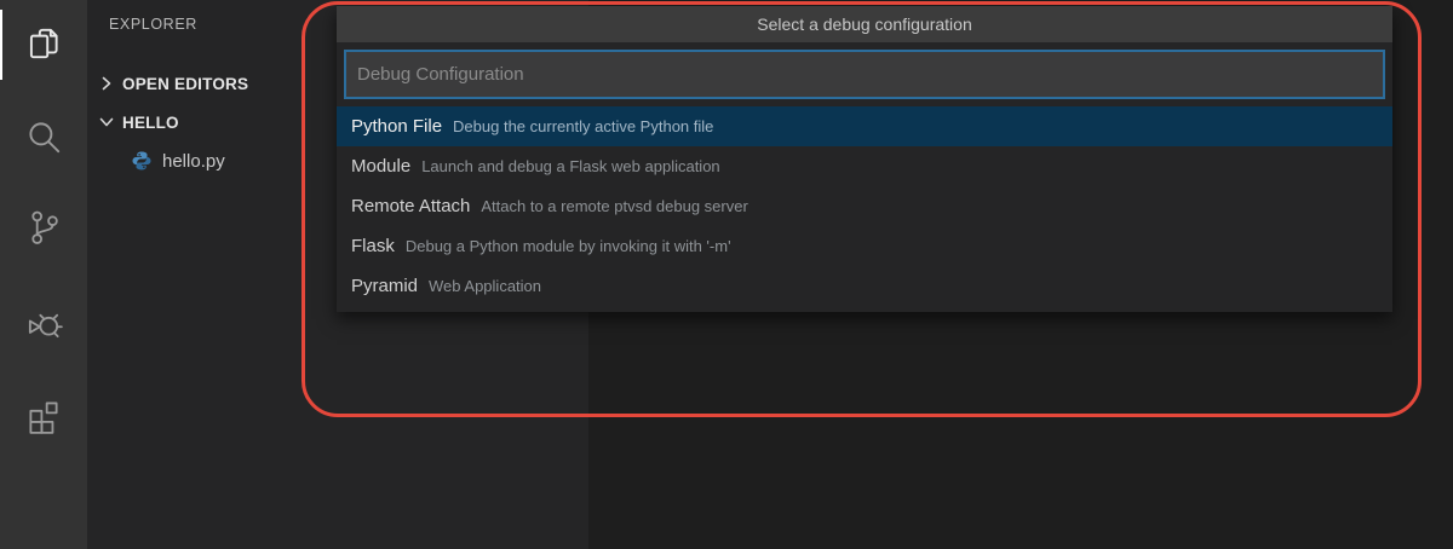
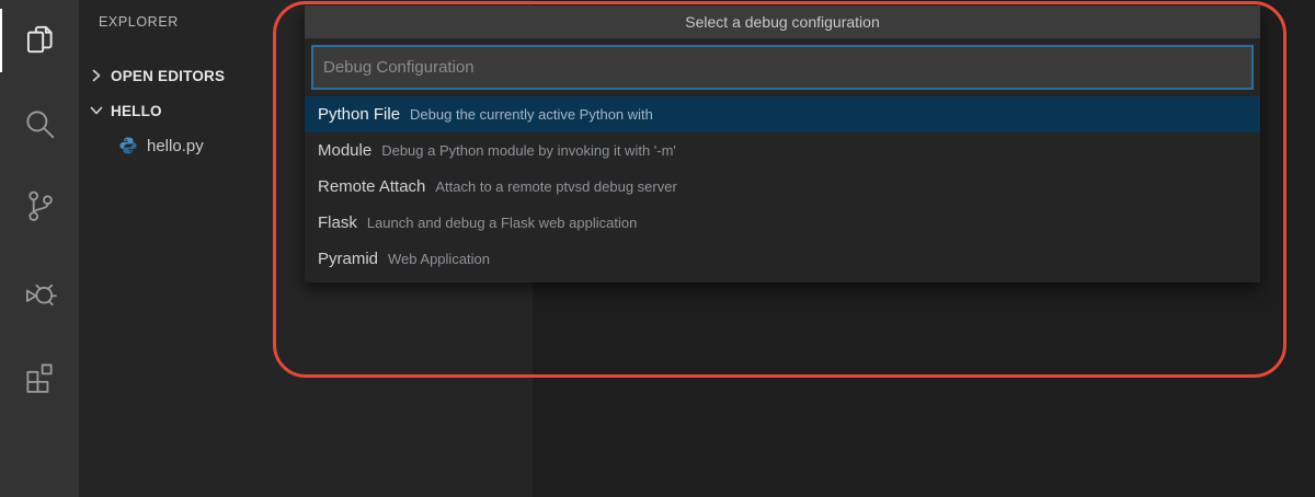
  EXPLORER
  OPEN EDITORS
  HELLO
  hello.py
  Select a debug configuration
  Debug Configuration
  Python File
- Debug the currently active Python file
+ Debug the currently active Python with
  Module
- Launch and debug a Flask web application
+ Debug a Python module by invoking it with '-m'
  Remote Attach
  Attach to a remote ptvsd debug server
  Flask
- Debug a Python module by invoking it with '-m'
+ Launch and debug a Flask web application
  Pyramid
  Web Application
